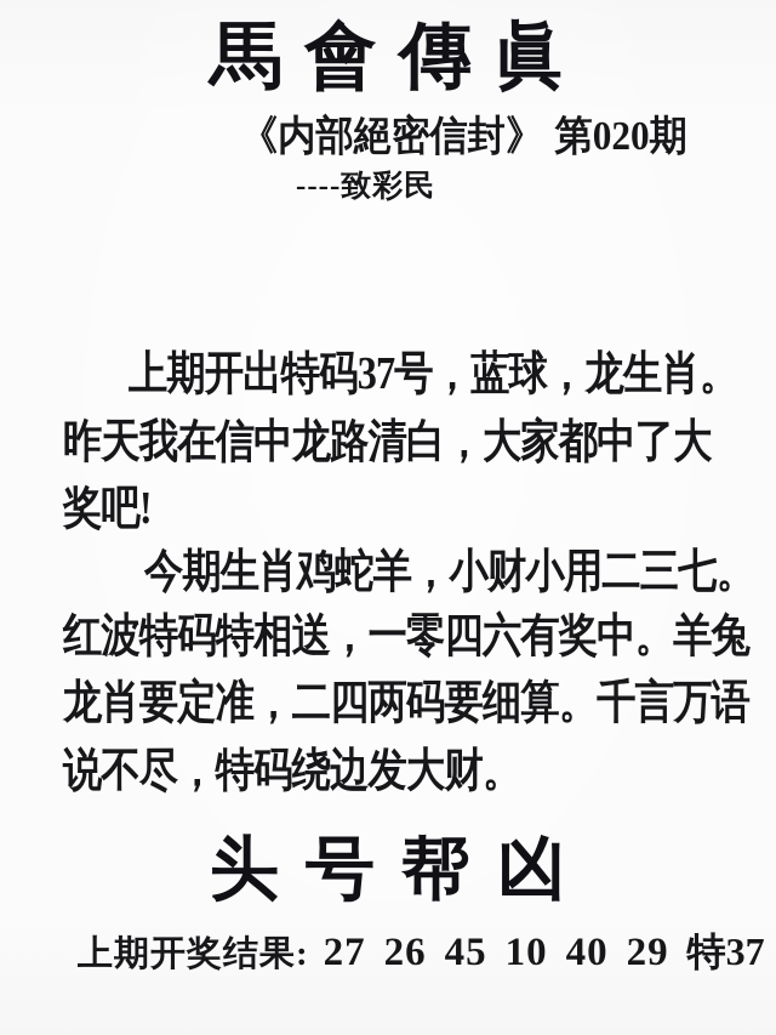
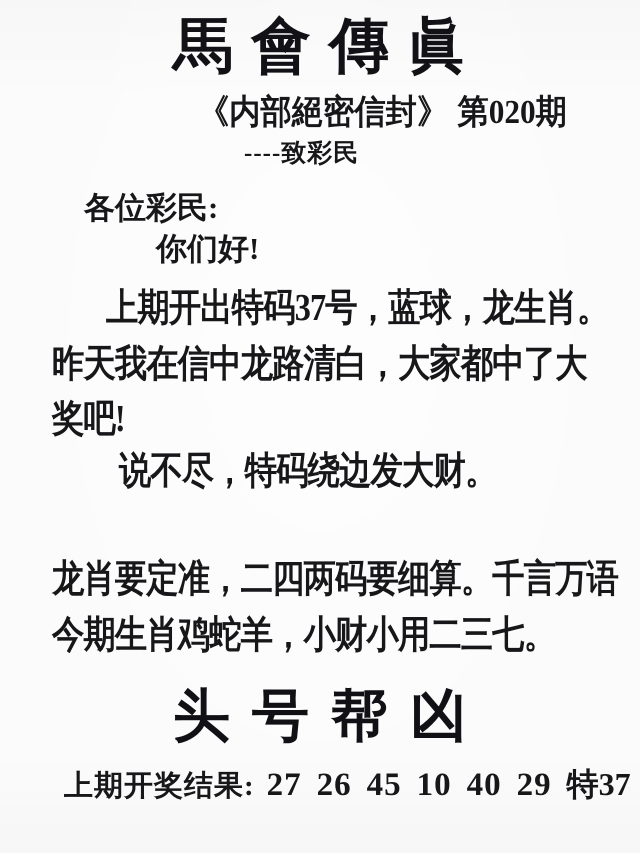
  馬會傳眞
  《内部絕密信封》 第020期
  ----致彩民
+ 各位彩民:
+ 你们好!
  上期开出特码37号，蓝球，龙生肖。
  昨天我在信中龙路清白，大家都中了大
  奖吧!
- 今期生肖鸡蛇羊，小财小用二三七。
+ 说不尽，特码绕边发大财。
- 红波特码特相送，一零四六有奖中。羊兔
  龙肖要定准，二四两码要细算。千言万语
- 说不尽，特码绕边发大财。
+ 今期生肖鸡蛇羊，小财小用二三七。
  头号帮凶
  上期开奖结果:
  27
  26
  45
  10
  40
  29
  特37
